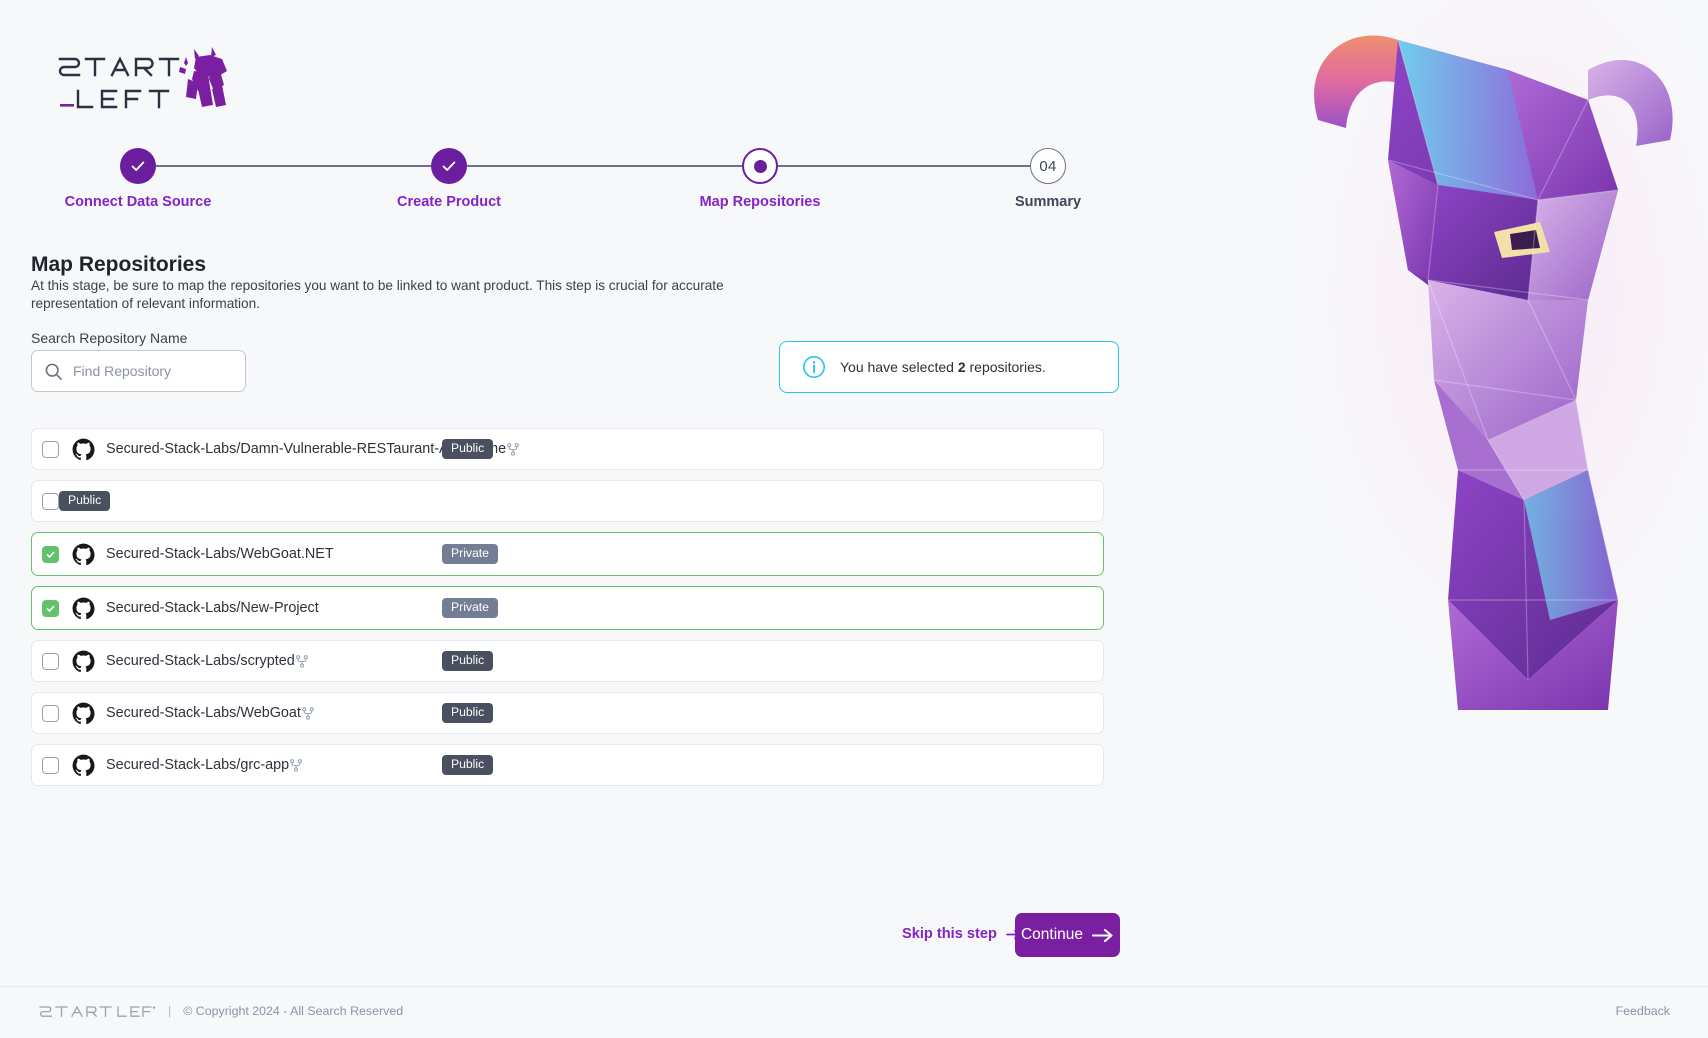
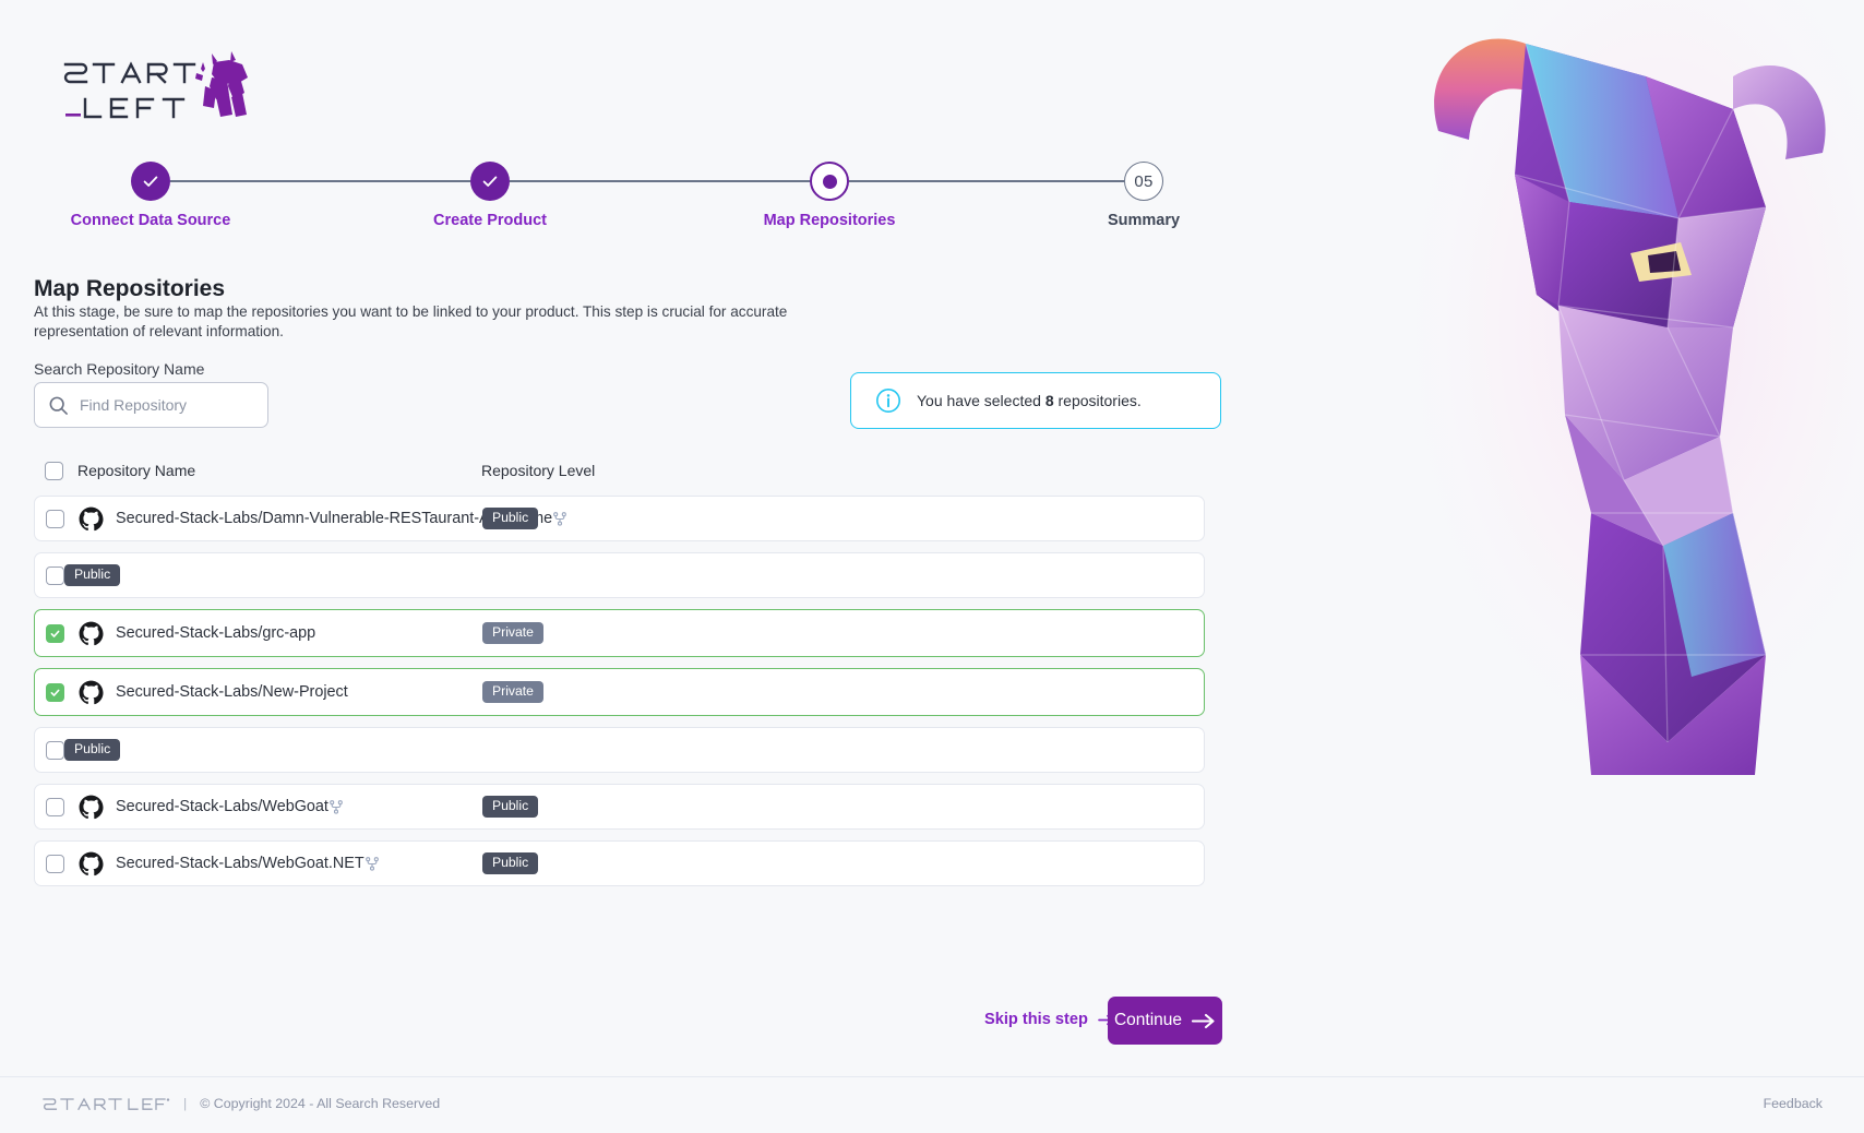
- 04
+ 05
  Connect Data Source
  Create Product
  Map Repositories
  Summary
  Map Repositories
- At this stage, be sure to map the repositories you want to be linked to want product. This step is crucial for accurate representation of relevant information.
+ At this stage, be sure to map the repositories you want to be linked to your product. This step is crucial for accurate representation of relevant information.
  Search Repository Name
  Find Repository
- You have selected 2 repositories.
+ You have selected 8 repositories.
+ Repository Name
+ Repository Level
  Secured-Stack-Labs/Damn-Vulnerable-RESTaurant-e
  Public
  Public
- Secured-Stack-Labs/WebGoat.NET
+ Secured-Stack-Labs/grc-app
  Private
  Secured-Stack-Labs/New-Project
  Private
- Secured-Stack-Labs/scrypted
  Public
  Secured-Stack-Labs/WebGoat
  Public
- Secured-Stack-Labs/grc-app
+ Secured-Stack-Labs/WebGoat.NET
  Public
  Skip this step
  Continue
  |
  © Copyright 2024 - All Search Reserved
  Feedback
